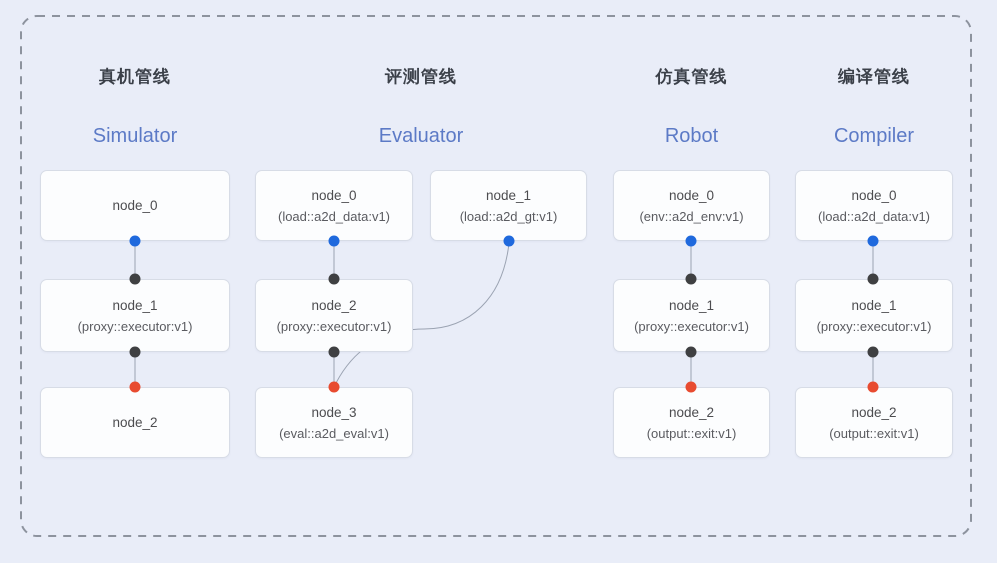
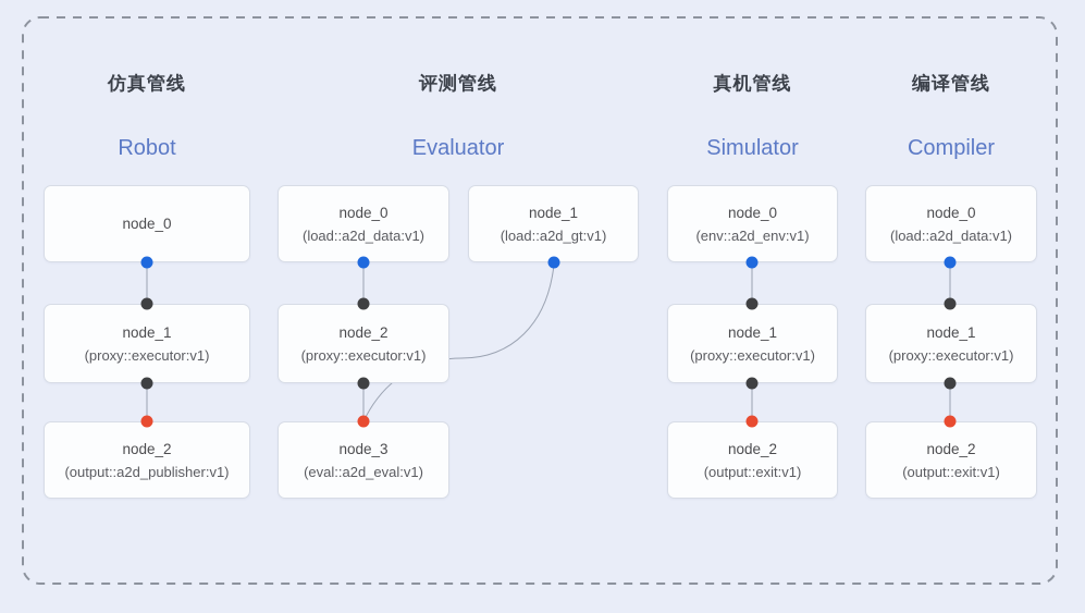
- 真机管线
+ 仿真管线
  评测管线
- 仿真管线
+ 真机管线
  编译管线
- Simulator
+ Robot
  Evaluator
- Robot
+ Simulator
  Compiler
  node_0
  node_1
  (proxy::executor:v1)
  node_2
+ (output::a2d_publisher:v1)
  node_0
  (load::a2d_data:v1)
  node_1
  (load::a2d_gt:v1)
  node_2
  (proxy::executor:v1)
  node_3
  (eval::a2d_eval:v1)
  node_0
  (env::a2d_env:v1)
  node_1
  (proxy::executor:v1)
  node_2
  (output::exit:v1)
  node_0
  (load::a2d_data:v1)
  node_1
  (proxy::executor:v1)
  node_2
  (output::exit:v1)
